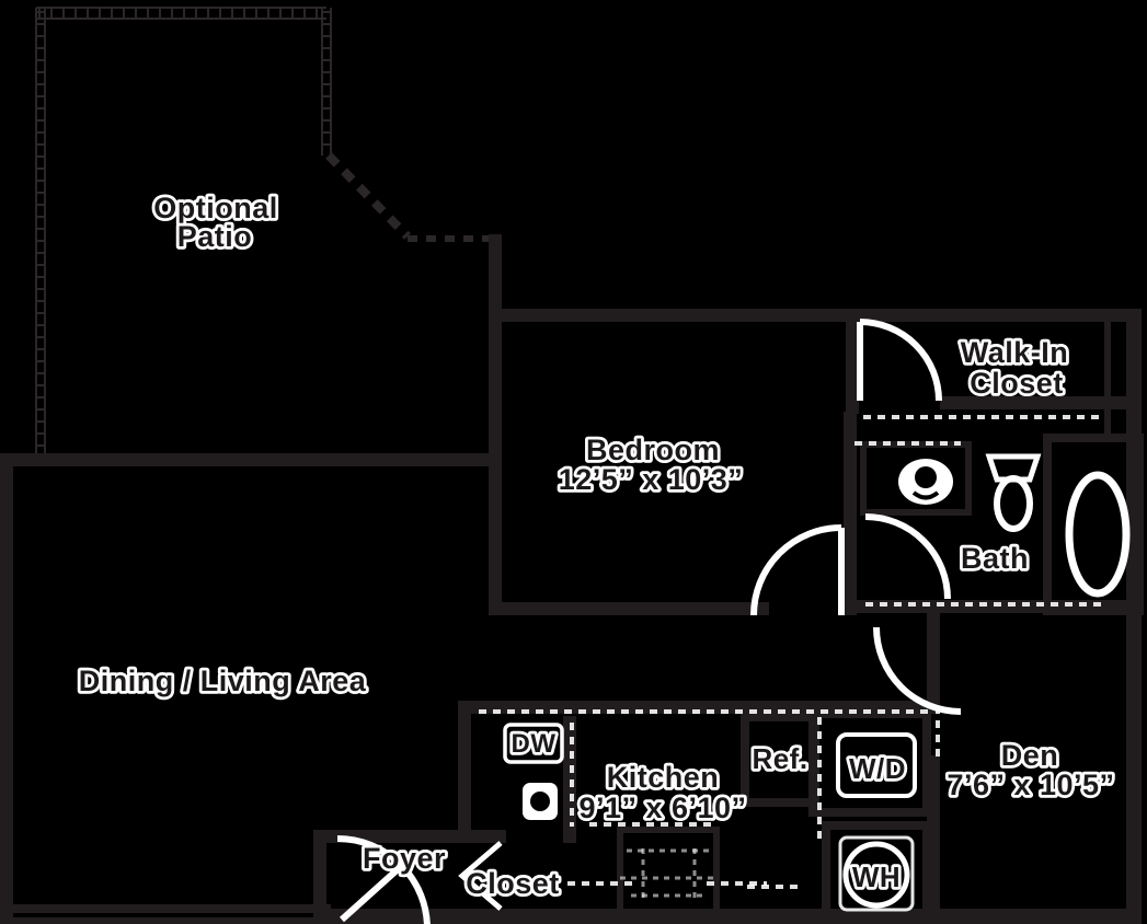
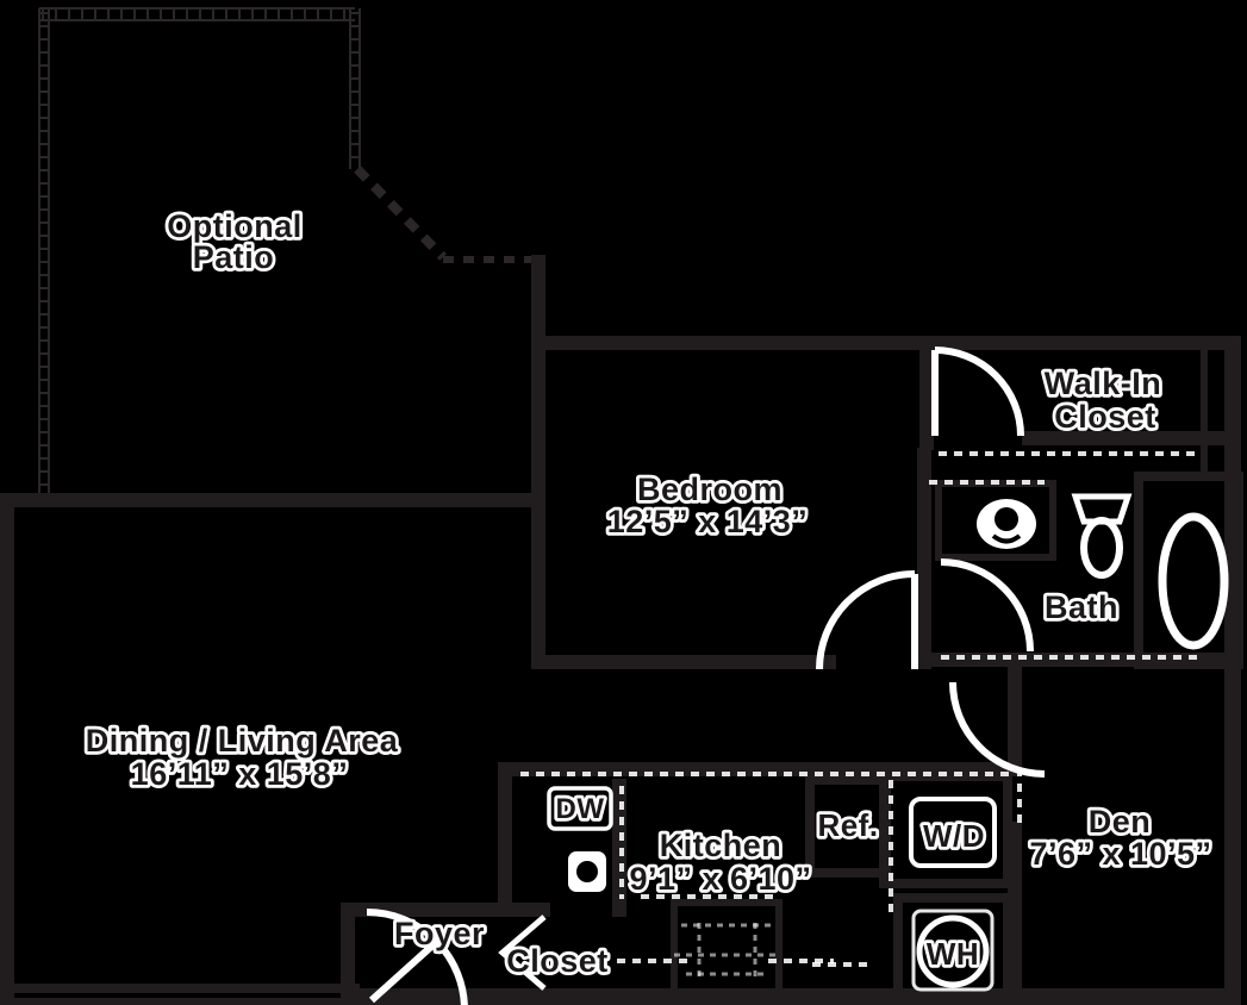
  Optional
  Patio
  Bedroom
- 12’5” x 10’3”
+ 12’5” x 14’3”
  Walk-In
  Closet
  Bath
  Dining / Living Area
+ 16’11” x 15’8”
  Kitchen
  9’1” x 6’10”
  Den
  7’6” x 10’5”
  Foyer
  Closet
  DW
  Ref.
  W/D
  WH
